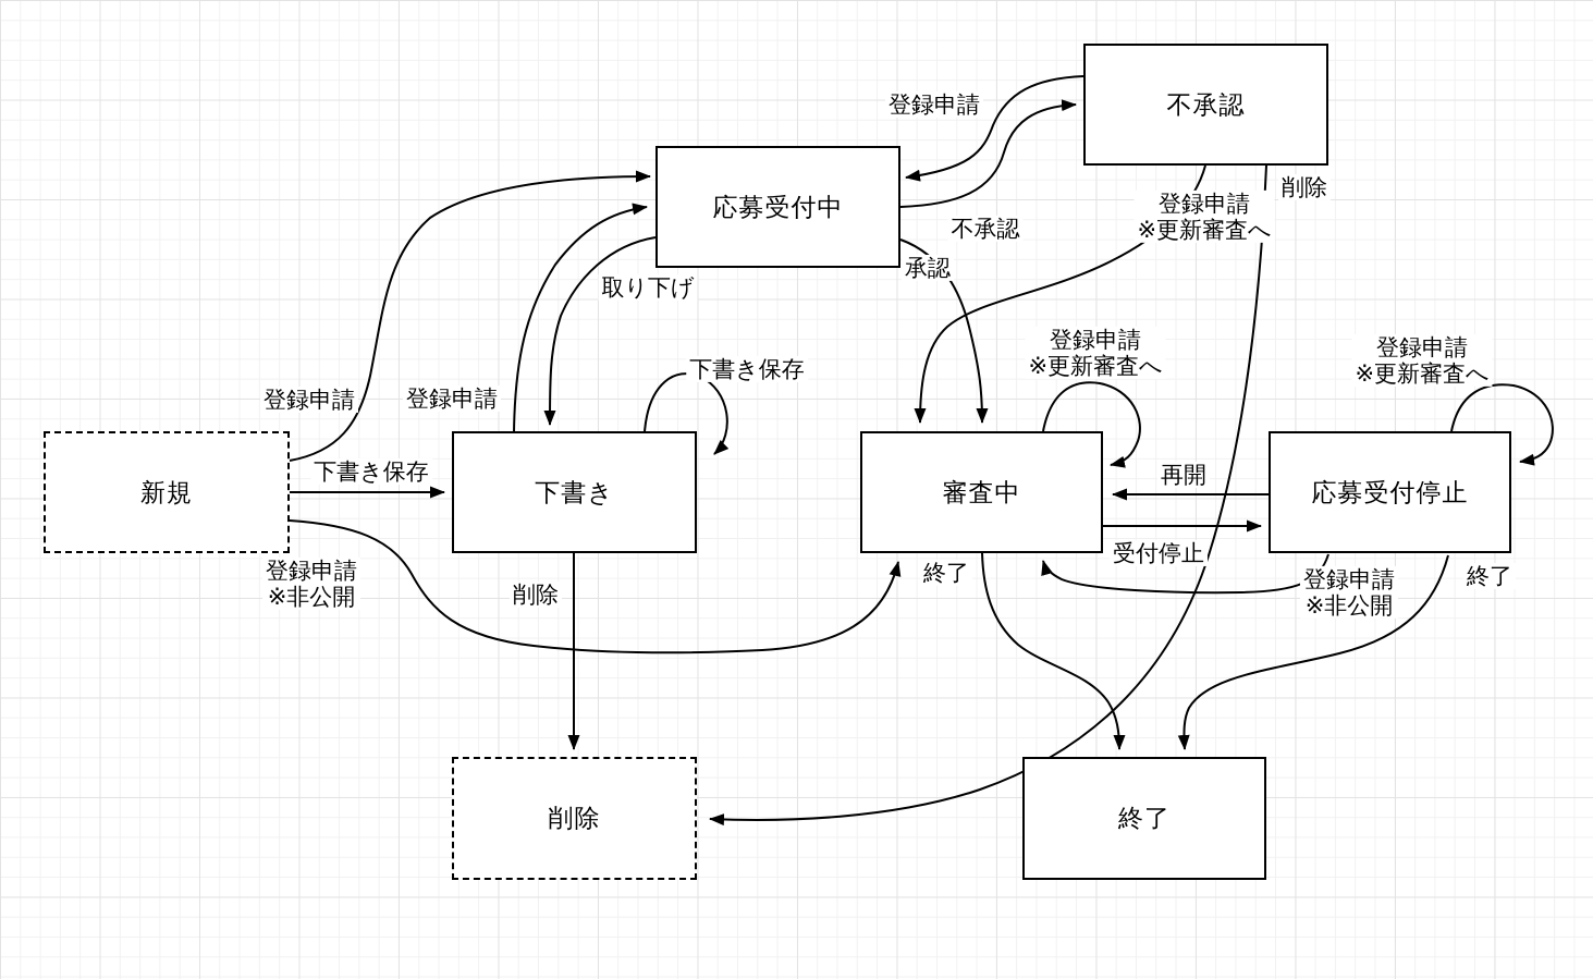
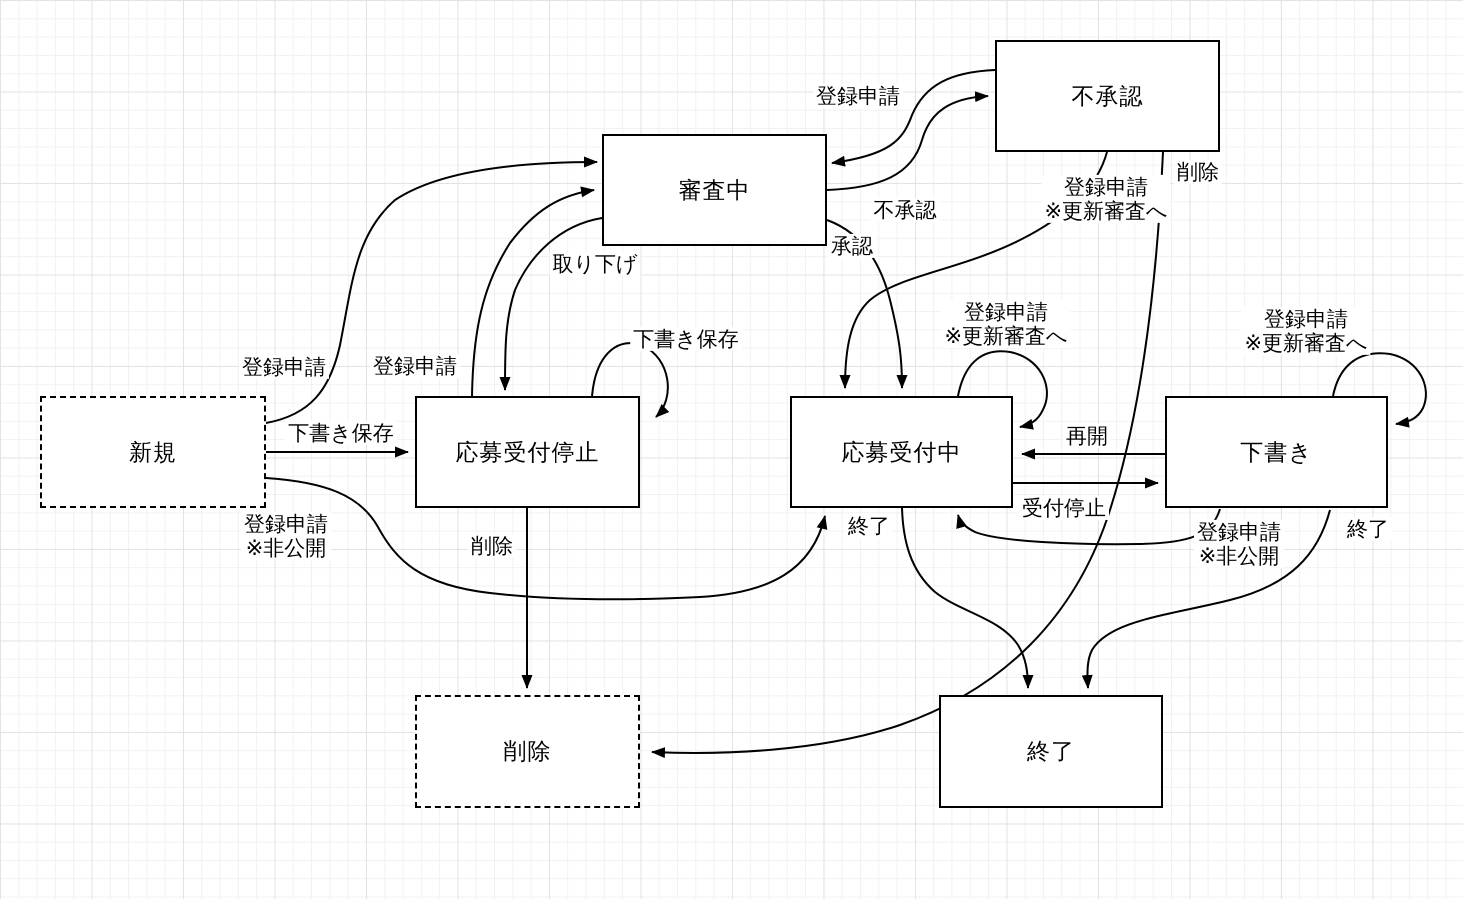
  新規
- 下書き
+ 応募受付停止
- 応募受付中
+ 審査中
  不承認
- 審査中
+ 応募受付中
- 応募受付停止
+ 下書き
  終了
  削除
  登録申請
  登録申請
  下書き保存
  登録申請
  ※非公開
  取り下げ
  下書き保存
  削除
  不承認
  登録申請
  承認
  登録申請
  ※更新審査へ
  削除
  登録申請
  ※更新審査へ
  登録申請
  ※更新審査へ
  再開
  受付停止
  登録申請
  ※非公開
  終了
  終了
